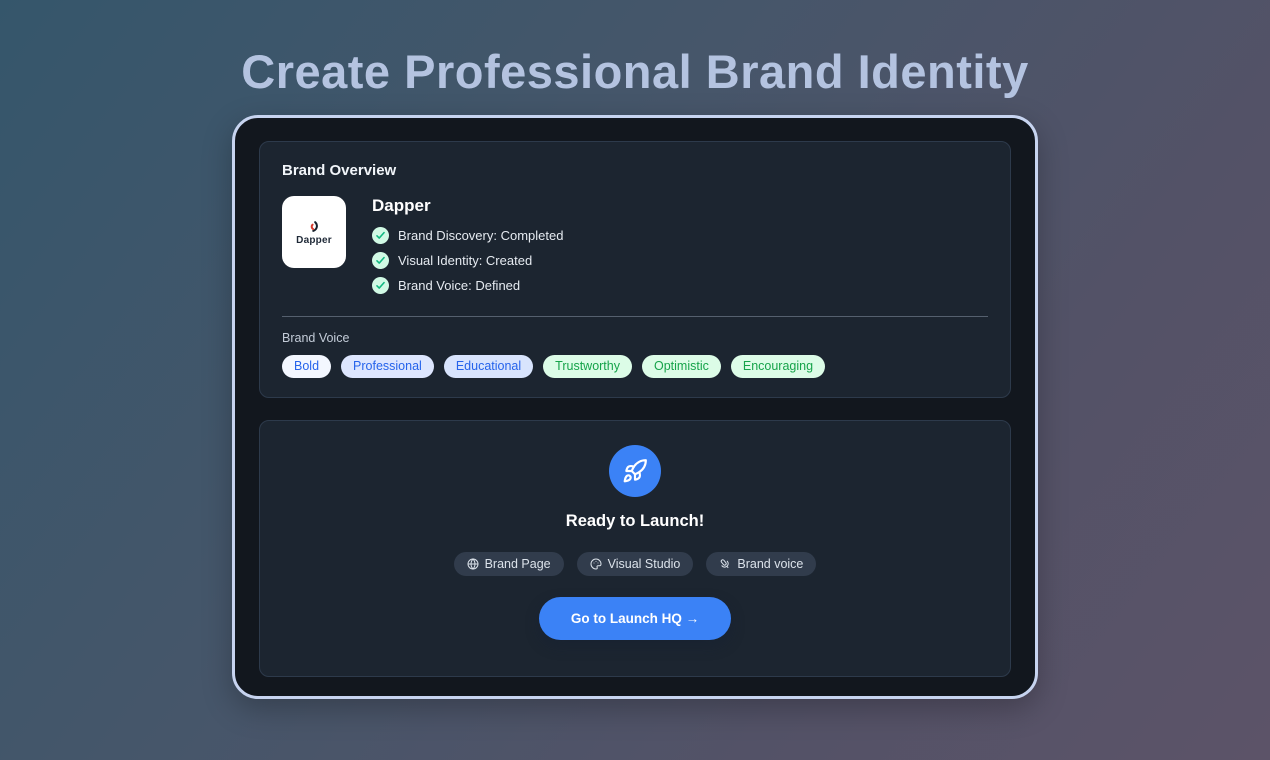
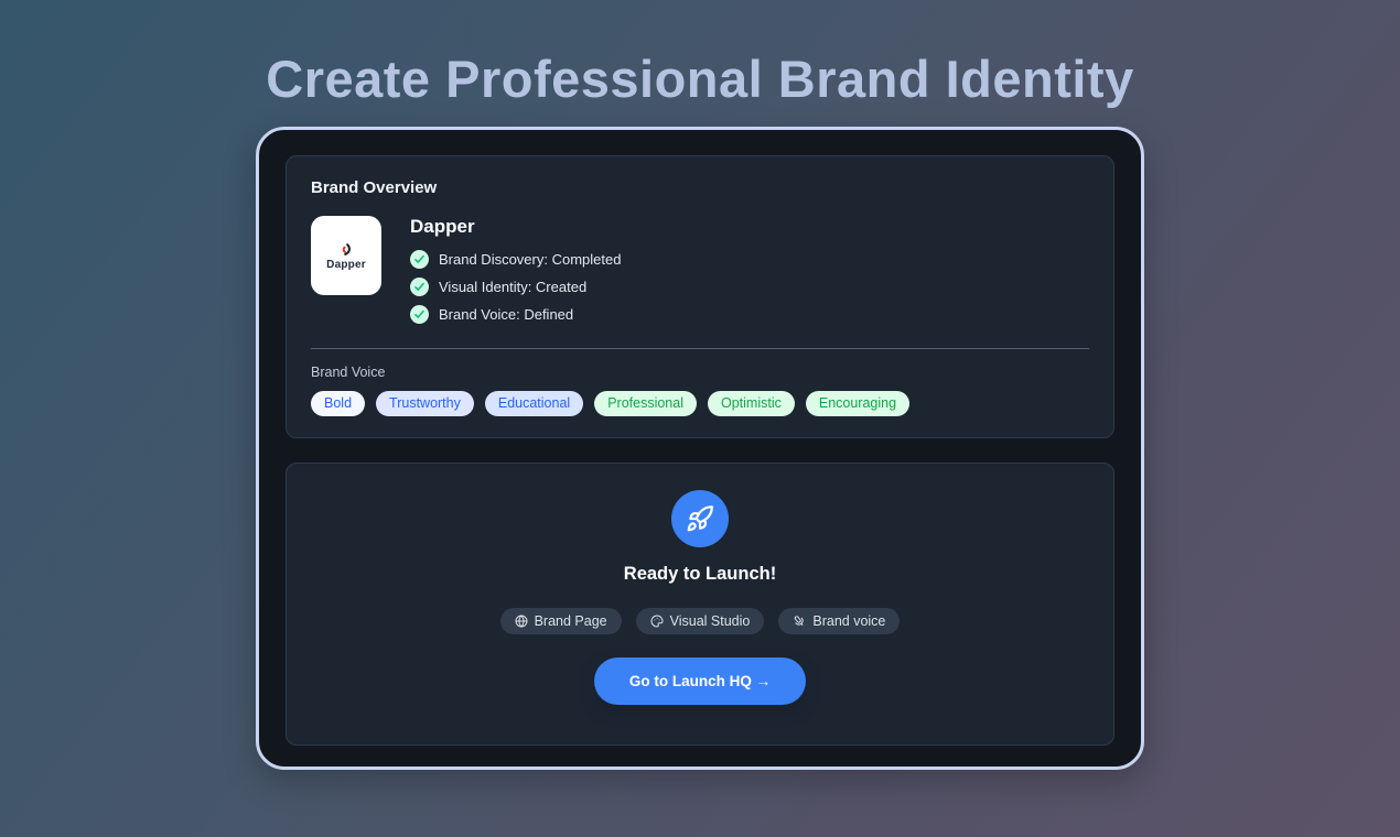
  Create Professional Brand Identity
  Brand Overview
  Dapper
  Dapper
  Brand Discovery: Completed
  Visual Identity: Created
  Brand Voice: Defined
  Brand Voice
  Bold
- Professional
+ Trustworthy
  Educational
- Trustworthy
+ Professional
  Optimistic
  Encouraging
  Ready to Launch!
  Brand Page
  Visual Studio
  Brand voice
  Go to Launch HQ →
